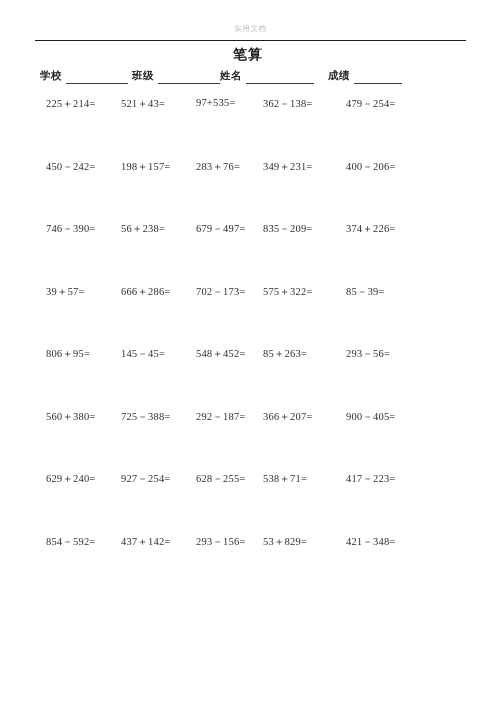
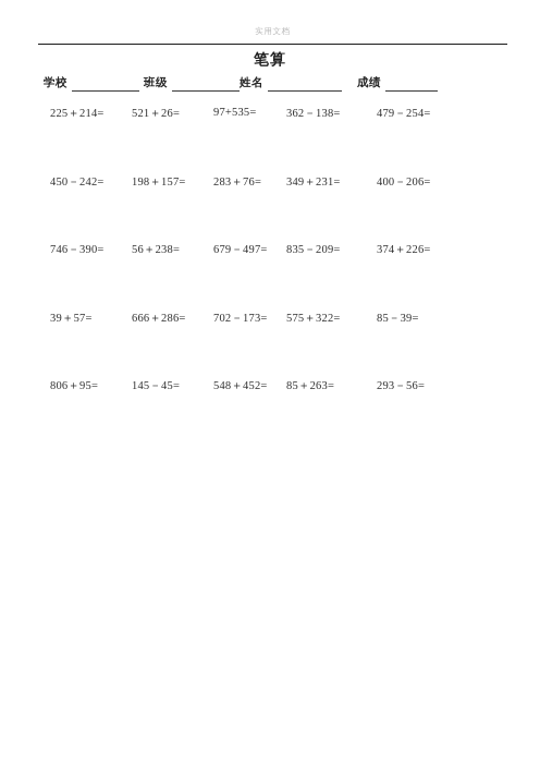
  实用文档
  笔算
  学校
  班级
  姓名
  成绩
  225＋214=
- 521＋43=
+ 521＋26=
  97+535=
  362－138=
  479－254=
  450－242=
  198＋157=
  283＋76=
  349＋231=
  400－206=
  746－390=
  56＋238=
  679－497=
  835－209=
  374＋226=
  39＋57=
  666＋286=
  702－173=
  575＋322=
  85－39=
  806＋95=
  145－45=
  548＋452=
  85＋263=
  293－56=
- 560＋380=
- 725－388=
- 292－187=
- 366＋207=
- 900－405=
- 629＋240=
- 927－254=
- 628－255=
- 538＋71=
- 417－223=
- 854－592=
- 437＋142=
- 293－156=
- 53＋829=
- 421－348=
